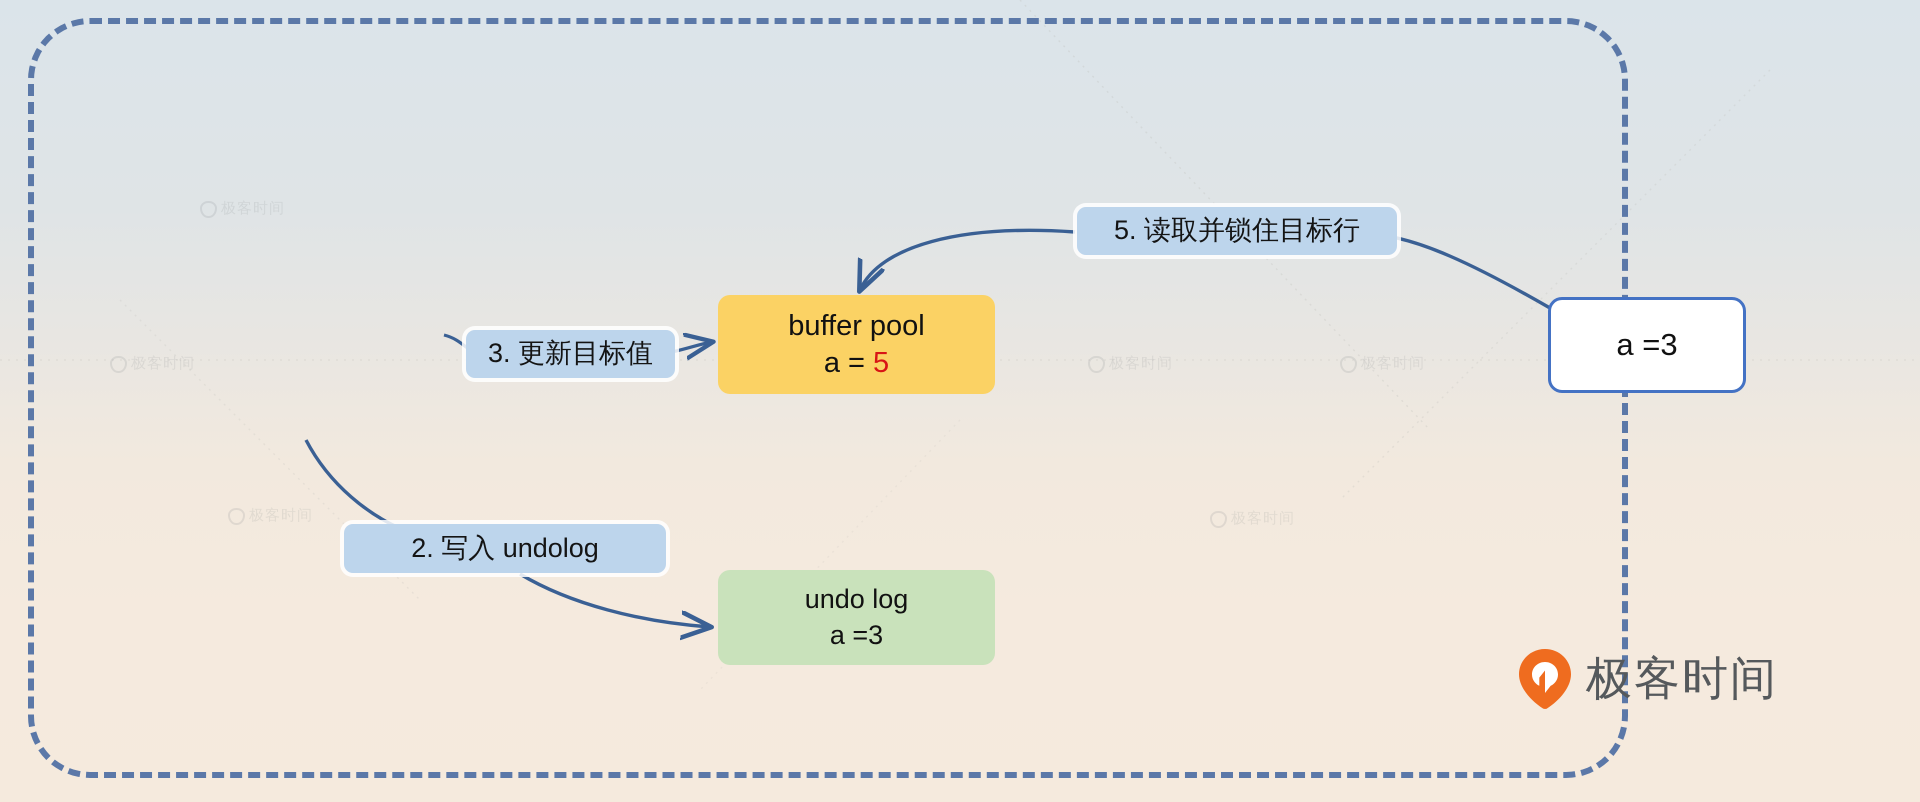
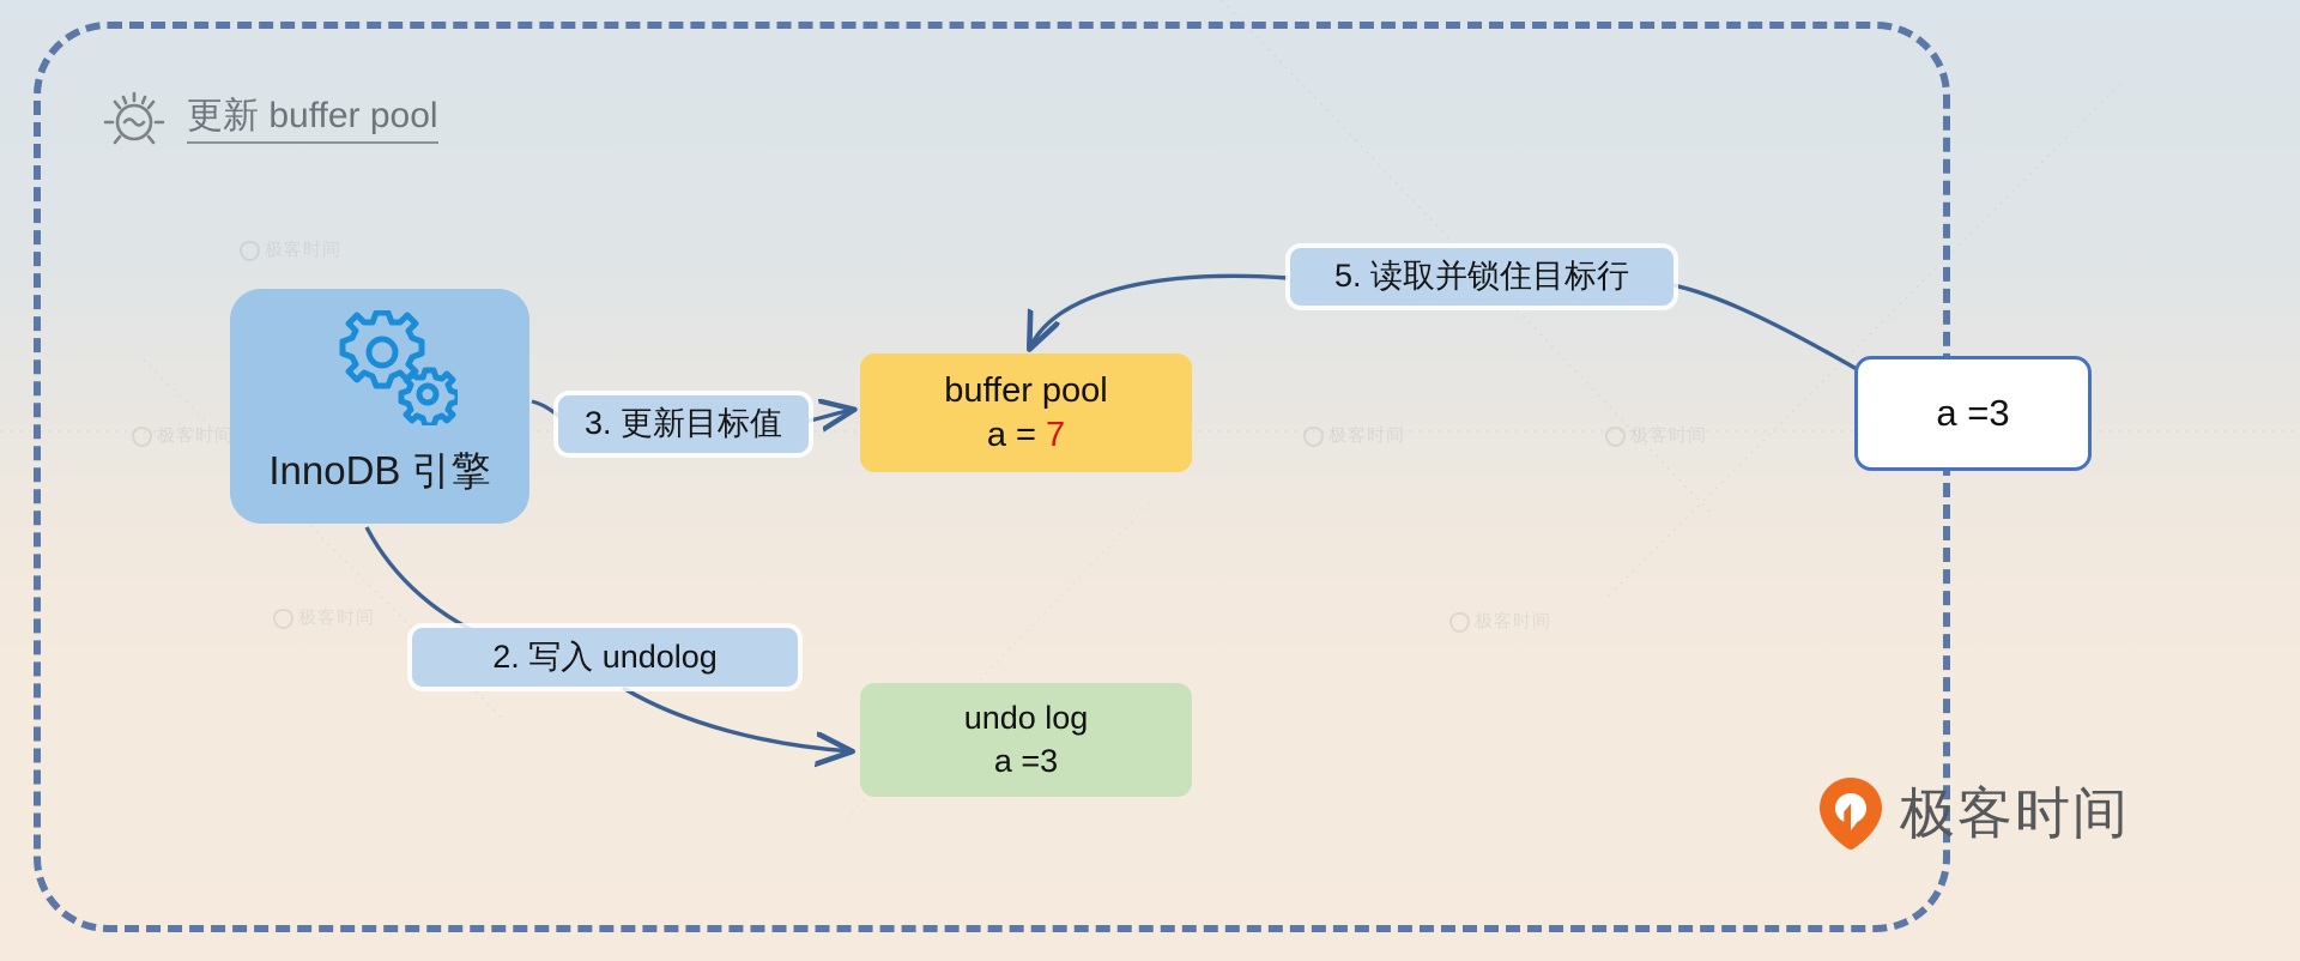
  极客时间
  极客时间
  极客时间
+ 更新 buffer pool
+ InnoDB 引擎
  buffer pool
- a = 5
+ a = 7
  undo log
  a =3
  a =3
  5. 读取并锁住目标行
  2. 写入 undolog
  3. 更新目标值
  极客时间
